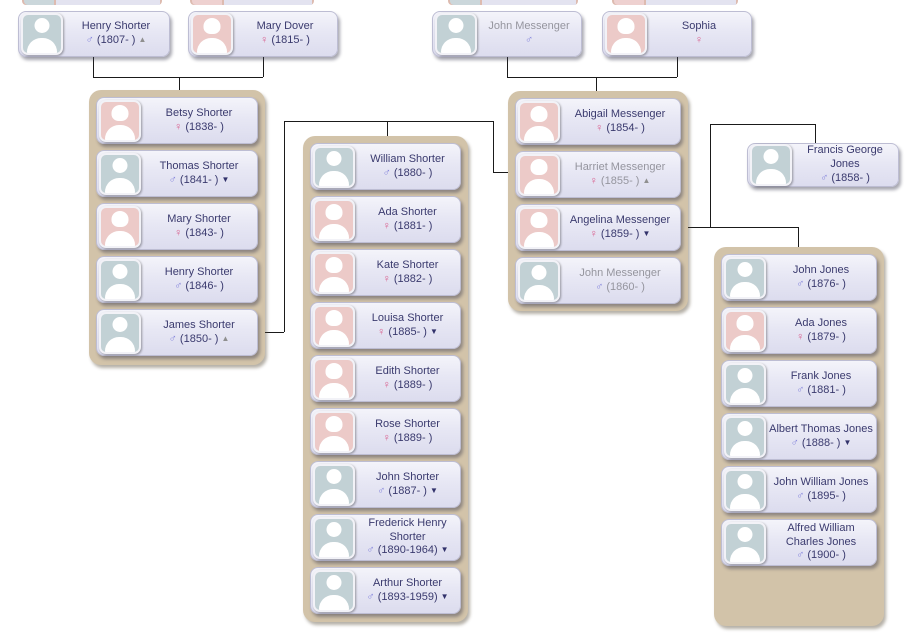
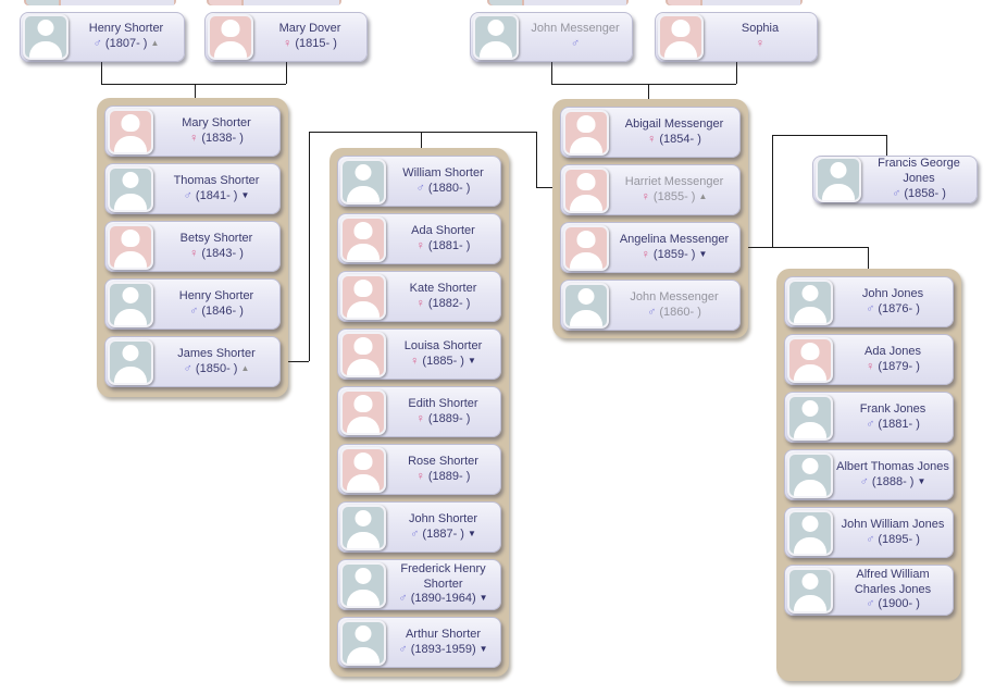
  Henry Shorter
  ♂ (1807- ) ▲
  Mary Dover
  ♀ (1815- )
  John Messenger
  ♂
  Sophia
  ♀
  Francis George Jones
  ♂ (1858- )
- Betsy Shorter
+ Mary Shorter
  ♀ (1838- )
  Thomas Shorter
  ♂ (1841- ) ▼
- Mary Shorter
+ Betsy Shorter
  ♀ (1843- )
  Henry Shorter
  ♂ (1846- )
  James Shorter
  ♂ (1850- ) ▲
  William Shorter
  ♂ (1880- )
  Ada Shorter
  ♀ (1881- )
  Kate Shorter
  ♀ (1882- )
  Louisa Shorter
  ♀ (1885- ) ▼
  Edith Shorter
  ♀ (1889- )
  Rose Shorter
  ♀ (1889- )
  John Shorter
  ♂ (1887- ) ▼
  Frederick Henry Shorter
  ♂ (1890-1964) ▼
  Arthur Shorter
  ♂ (1893-1959) ▼
  Abigail Messenger
  ♀ (1854- )
  Harriet Messenger
  ♀ (1855- ) ▲
  Angelina Messenger
  ♀ (1859- ) ▼
  John Messenger
  ♂ (1860- )
  John Jones
  ♂ (1876- )
  Ada Jones
  ♀ (1879- )
  Frank Jones
  ♂ (1881- )
  Albert Thomas Jones
  ♂ (1888- ) ▼
  John William Jones
  ♂ (1895- )
  Alfred William Charles Jones
  ♂ (1900- )
